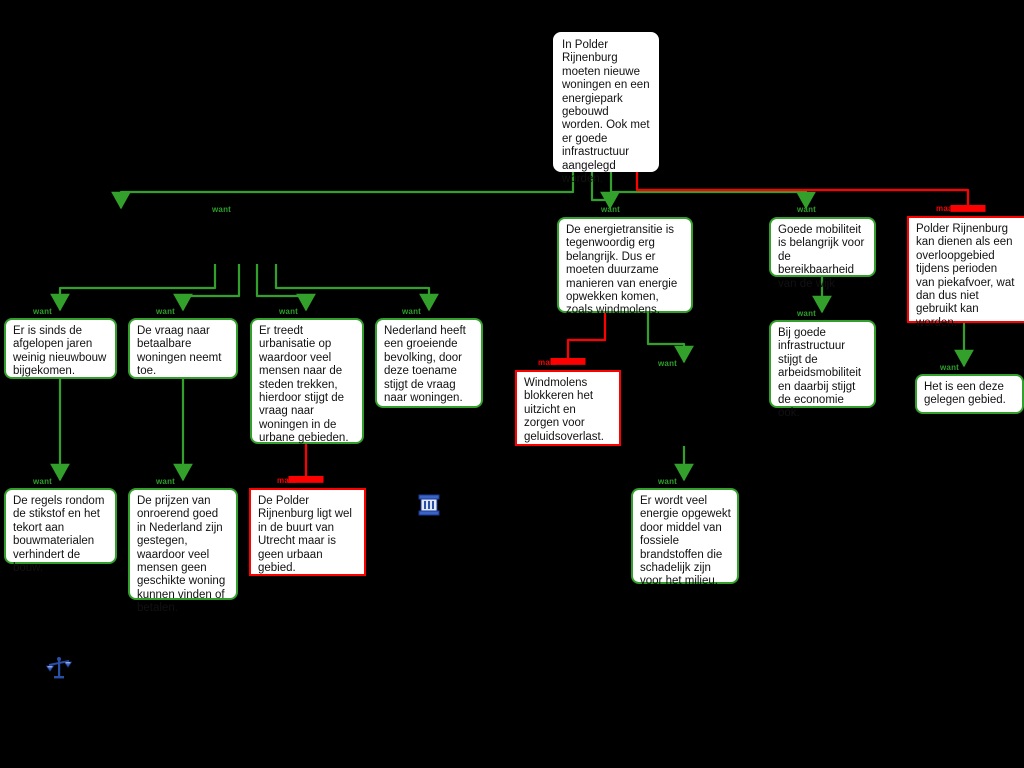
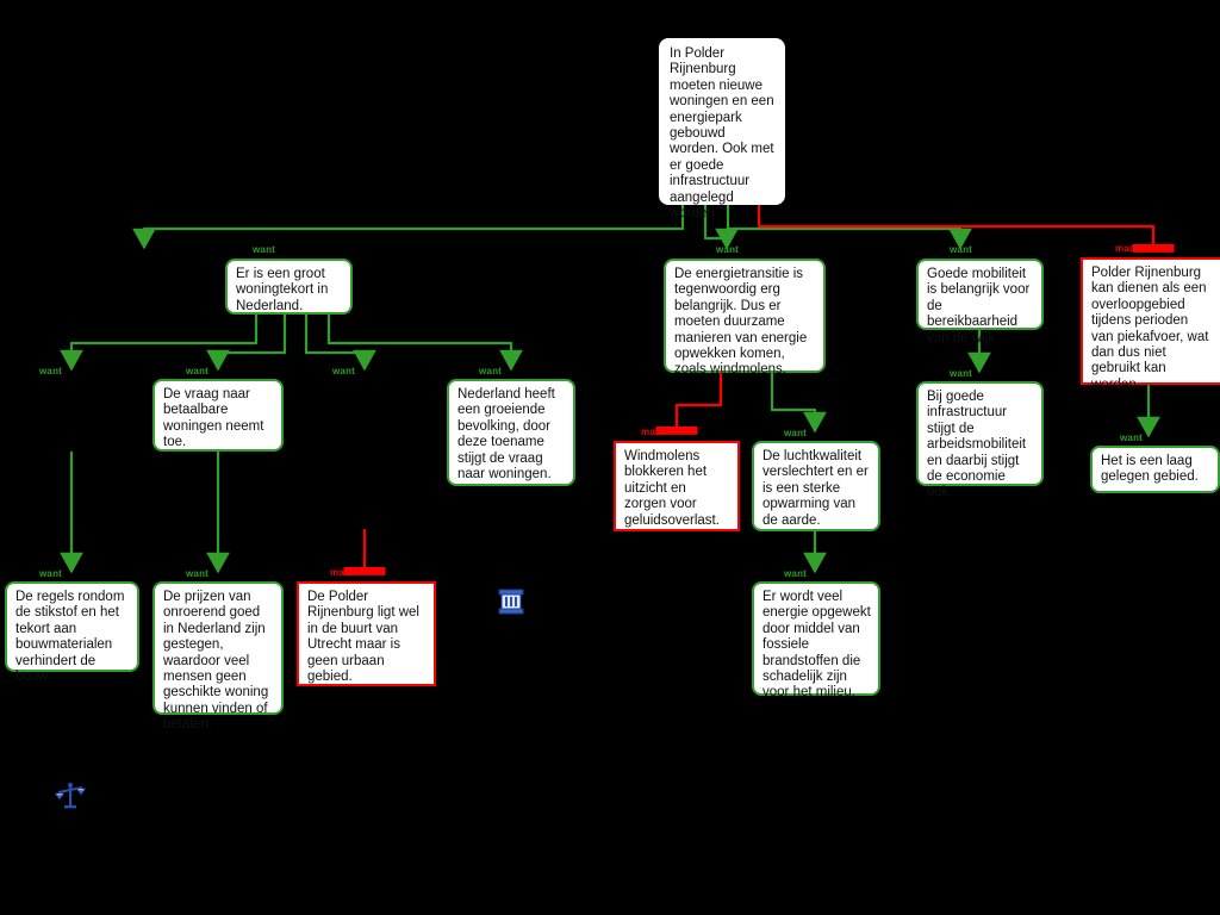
  In Polder Rijnenburg moeten nieuwe woningen en een energiepark gebouwd worden. Ook met er goede infrastructuur aangelegd worden.
+ Er is een groot woningtekort in Nederland.
  De energietransitie is tegenwoordig erg belangrijk. Dus er moeten duurzame manieren van energie opwekken komen, zoals windmolens.
  Goede mobiliteit is belangrijk voor de bereikbaarheid van de wijk
  Polder Rijnenburg kan dienen als een overloopgebied tijdens perioden van piekafvoer, wat dan dus niet gebruikt kan worden.
- Er is sinds de afgelopen jaren weinig nieuwbouw bijgekomen.
  De vraag naar betaalbare woningen neemt toe.
- Er treedt urbanisatie op waardoor veel mensen naar de steden trekken, hierdoor stijgt de vraag naar woningen in de urbane gebieden.
  Nederland heeft een groeiende bevolking, door deze toename stijgt de vraag naar woningen.
  Windmolens blokkeren het uitzicht en zorgen voor geluidsoverlast.
+ De luchtkwaliteit verslechtert en er is een sterke opwarming van de aarde.
  Bij goede infrastructuur stijgt de arbeidsmobiliteit en daarbij stijgt de economie ook.
- Het is een deze gelegen gebied.
+ Het is een laag gelegen gebied.
  De regels rondom de stikstof en het tekort aan bouwmaterialen verhindert de bouw.
  De prijzen van onroerend goed in Nederland zijn gestegen, waardoor veel mensen geen geschikte woning kunnen vinden of
  De Polder Rijnenburg ligt wel in de buurt van Utrecht maar is geen urbaan gebied.
  Er wordt veel energie opgewekt door middel van fossiele brandstoffen die schadelijk zijn voor het milieu.
  want
  want
  want
  maar
  want
  want
  want
  want
  maar
  want
  want
  want
  want
  want
  maar
  want
